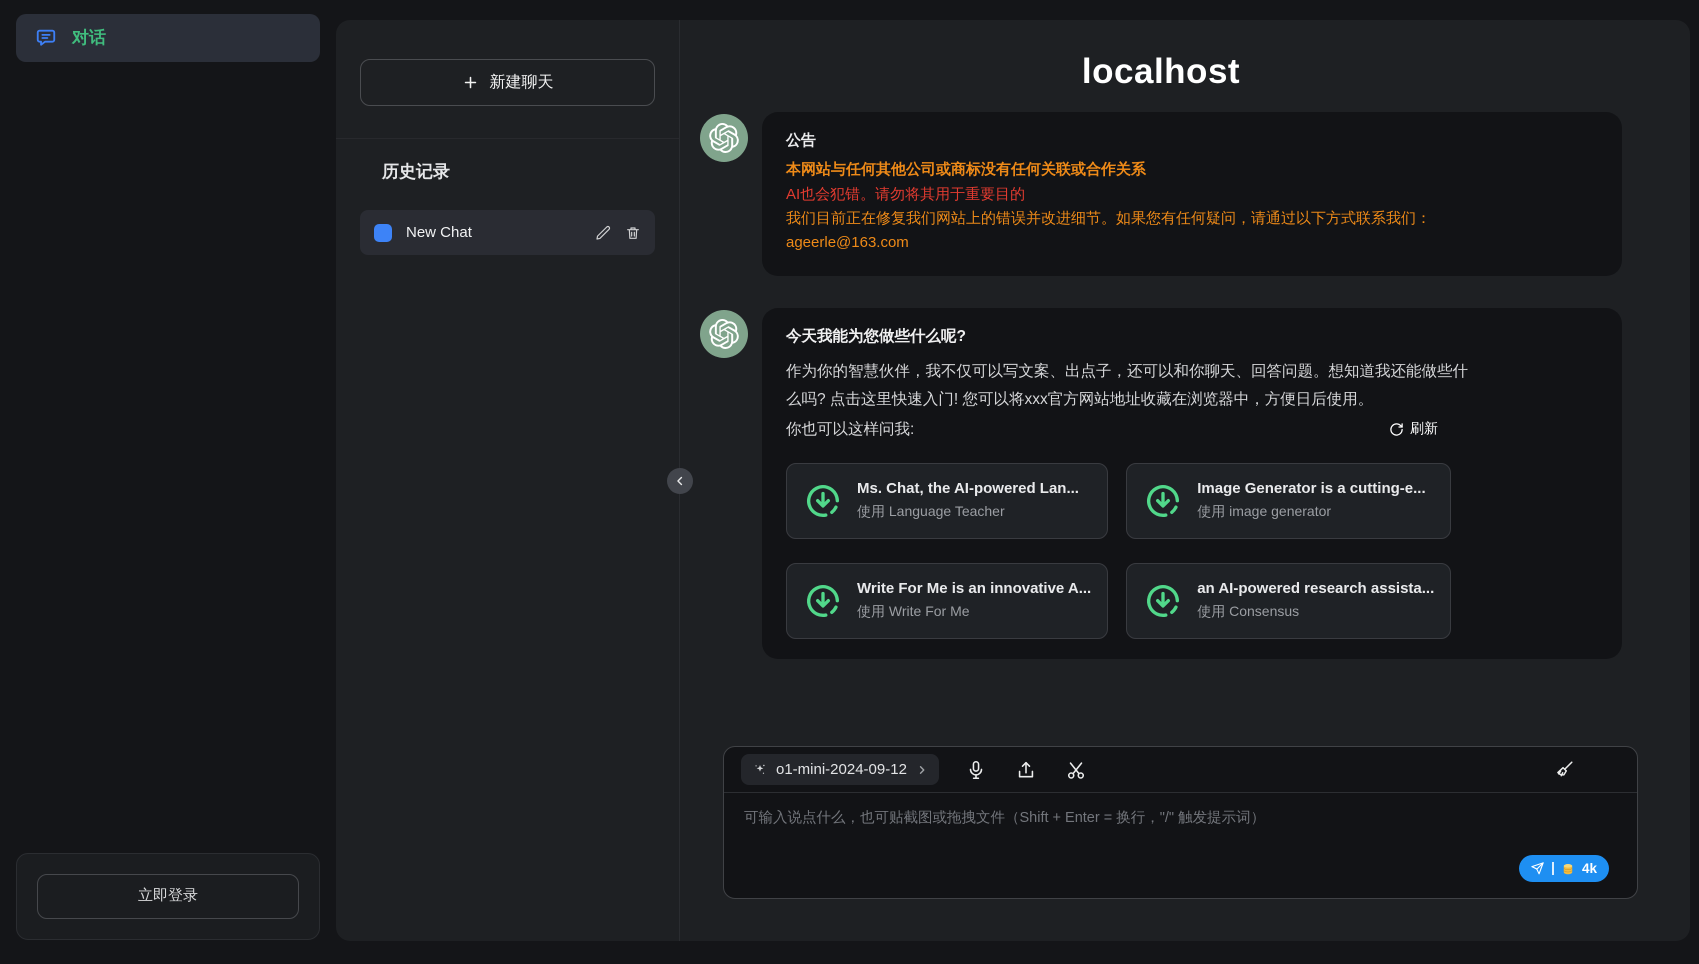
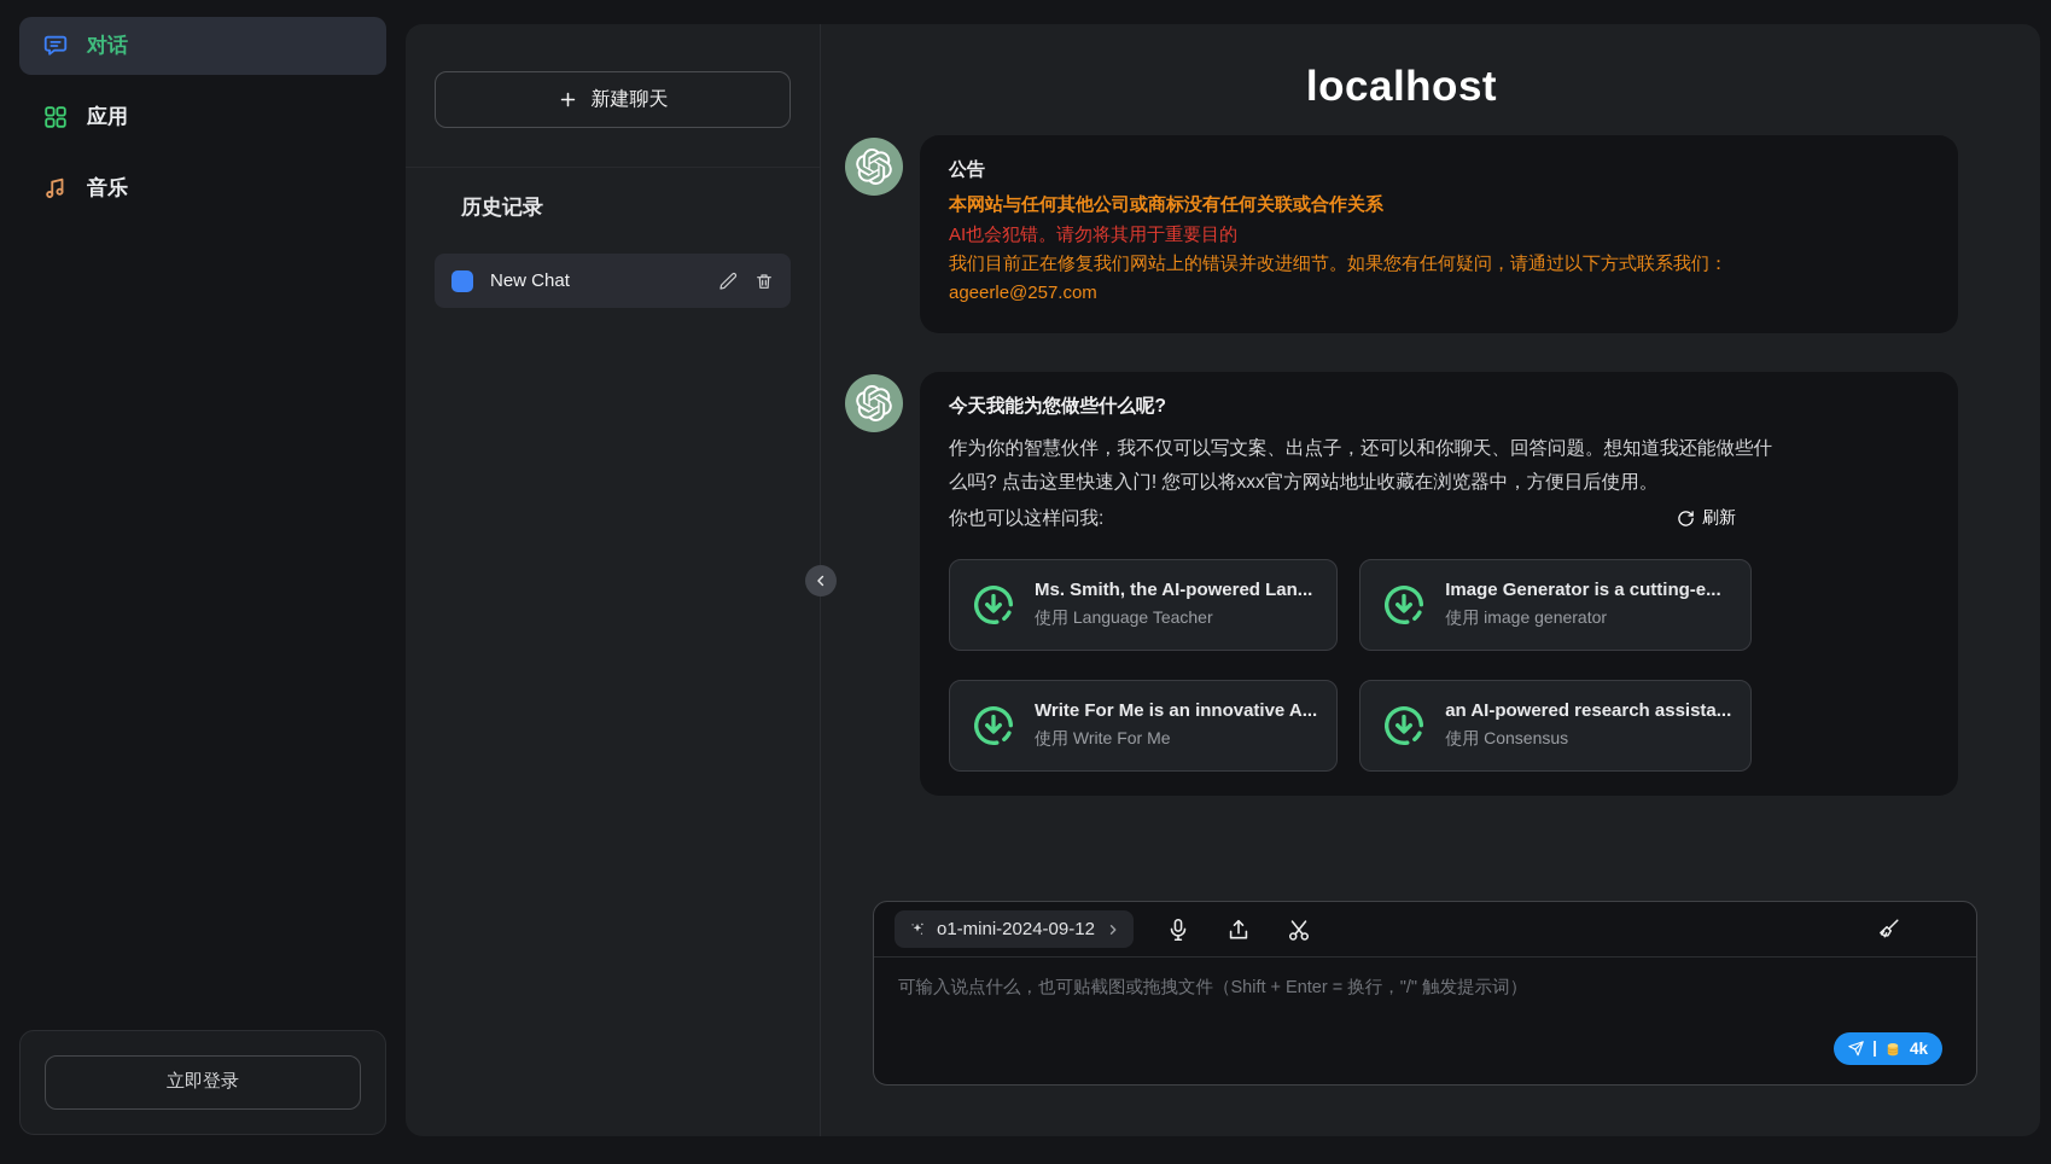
  对话
+ 应用
+ 音乐
  立即登录
  新建聊天
  历史记录
  New Chat
  localhost
  公告
  本网站与任何其他公司或商标没有任何关联或合作关系
  AI也会犯错。请勿将其用于重要目的
  我们目前正在修复我们网站上的错误并改进细节。如果您有任何疑问，请通过以下方式联系我们：
- ageerle@163.com
+ ageerle@257.com
  今天我能为您做些什么呢?
  作为你的智慧伙伴，我不仅可以写文案、出点子，还可以和你聊天、回答问题。想知道我还能做些什么吗? 点击这里快速入门! 您可以将xxx官方网站地址收藏在浏览器中，方便日后使用。
  你也可以这样问我:
  刷新
- Ms. Chat, the AI-powered Lan...
+ Ms. Smith, the AI-powered Lan...
  使用 Language Teacher
  Image Generator is a cutting-e...
  使用 image generator
  Write For Me is an innovative A...
  使用 Write For Me
  an AI-powered research assista...
  使用 Consensus
  o1-mini-2024-09-12
  可输入说点什么，也可贴截图或拖拽文件（Shift + Enter = 换行，"/" 触发提示词）
  4k
